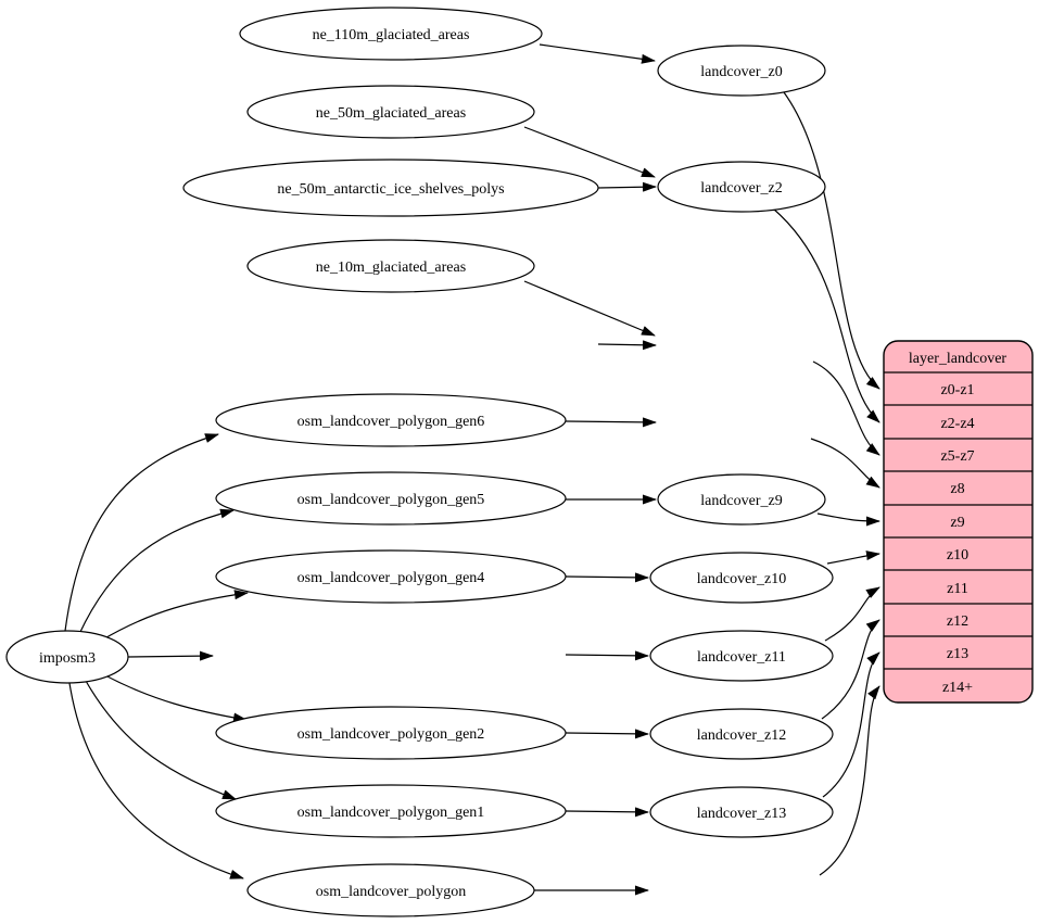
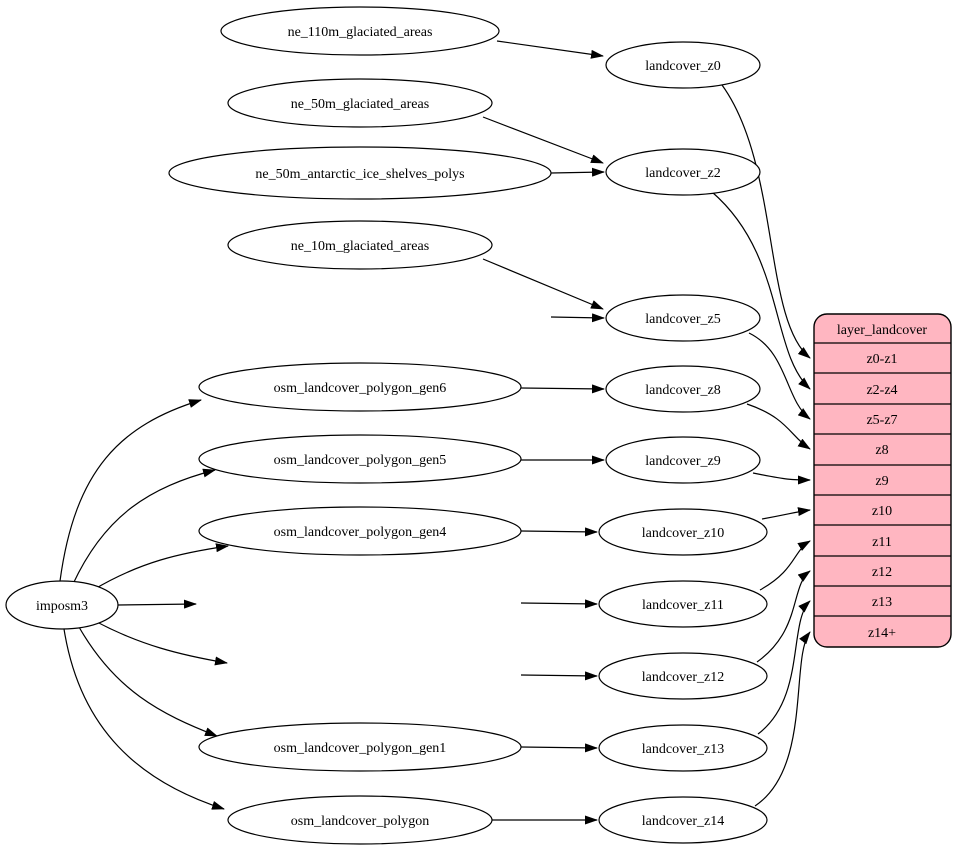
  imposm3
  ne_110m_glaciated_areas
  ne_50m_glaciated_areas
  ne_50m_antarctic_ice_shelves_polys
  ne_10m_glaciated_areas
  osm_landcover_polygon_gen6
  osm_landcover_polygon_gen5
  osm_landcover_polygon_gen4
- osm_landcover_polygon_gen2
  osm_landcover_polygon_gen1
  osm_landcover_polygon
  landcover_z0
  landcover_z2
+ landcover_z5
+ landcover_z8
  landcover_z9
  landcover_z10
  landcover_z11
  landcover_z12
  landcover_z13
+ landcover_z14
  layer_landcover
  z0-z1
  z2-z4
  z5-z7
  z8
  z9
  z10
  z11
  z12
  z13
  z14+
